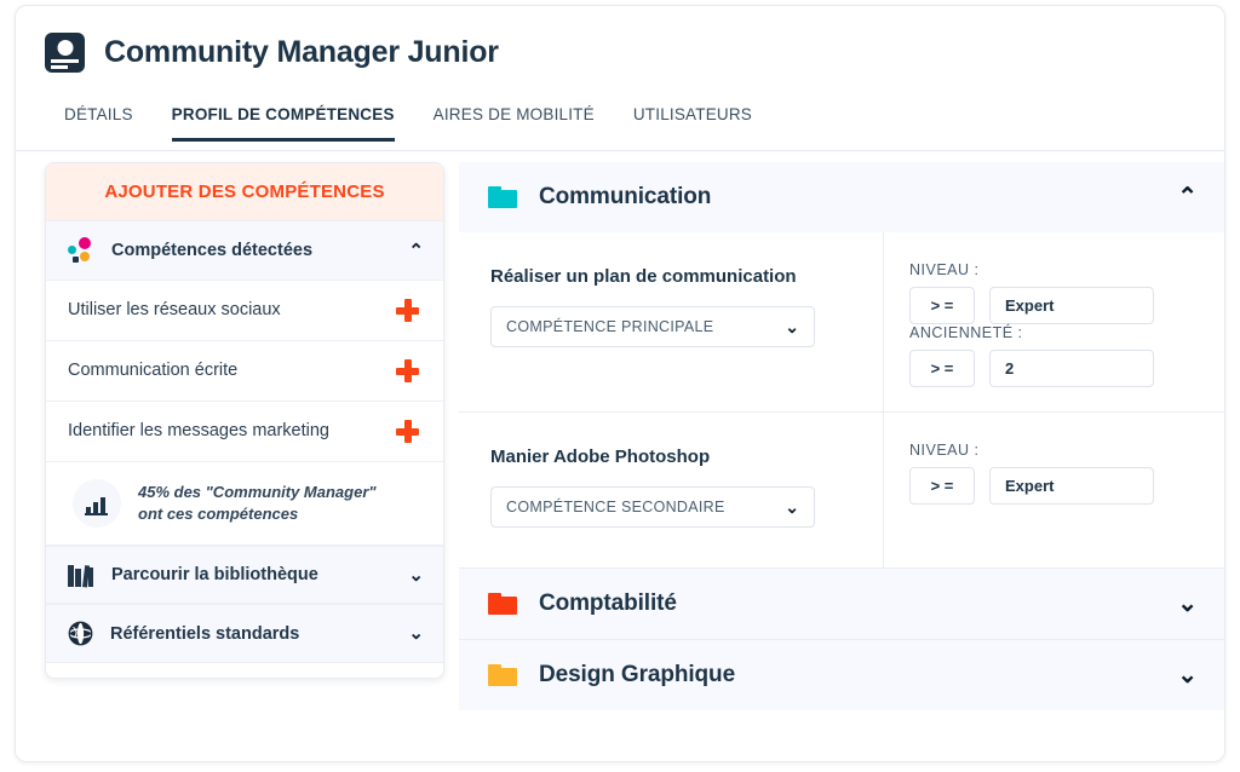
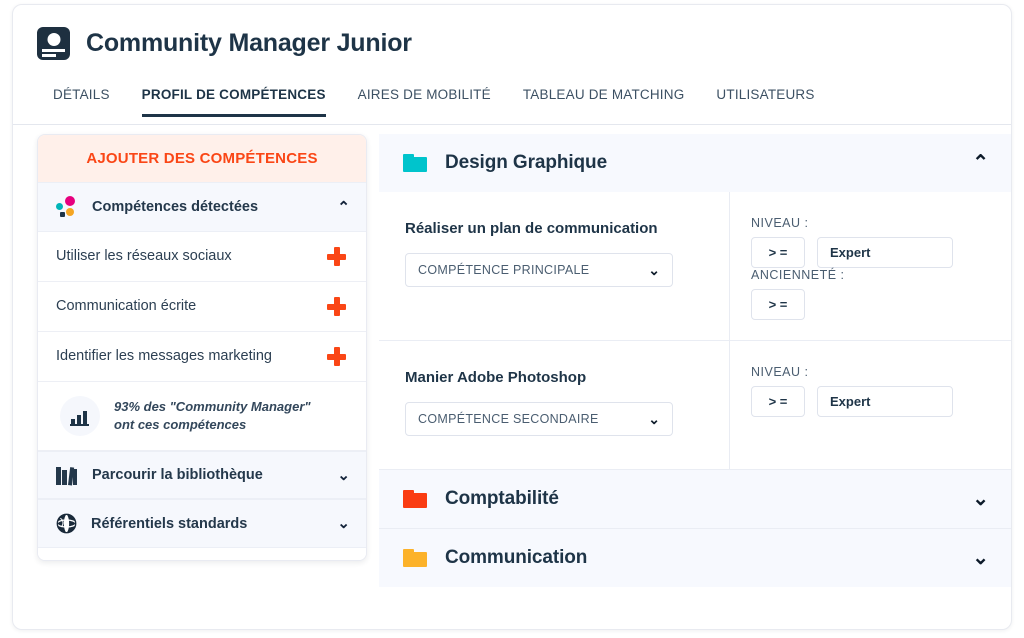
  Community Manager Junior
  DÉTAILS
  PROFIL DE COMPÉTENCES
  AIRES DE MOBILITÉ
+ TABLEAU DE MATCHING
  UTILISATEURS
  AJOUTER DES COMPÉTENCES
  Compétences détectées
  ⌃
  Utiliser les réseaux sociaux
  Communication écrite
  Identifier les messages marketing
- 45% des "Community Manager"
+ 93% des "Community Manager"
  ont ces compétences
  Parcourir la bibliothèque
  ⌄
  Référentiels standards
  ⌄
- Communication
+ Design Graphique
  ⌃
  Réaliser un plan de communication
  COMPÉTENCE PRINCIPALE
  ⌄
  NIVEAU :
  > =
  Expert
  ANCIENNETÉ :
  > =
- 2
  Manier Adobe Photoshop
  COMPÉTENCE SECONDAIRE
  ⌄
  NIVEAU :
  > =
  Expert
  Comptabilité
  ⌄
- Design Graphique
+ Communication
  ⌄
